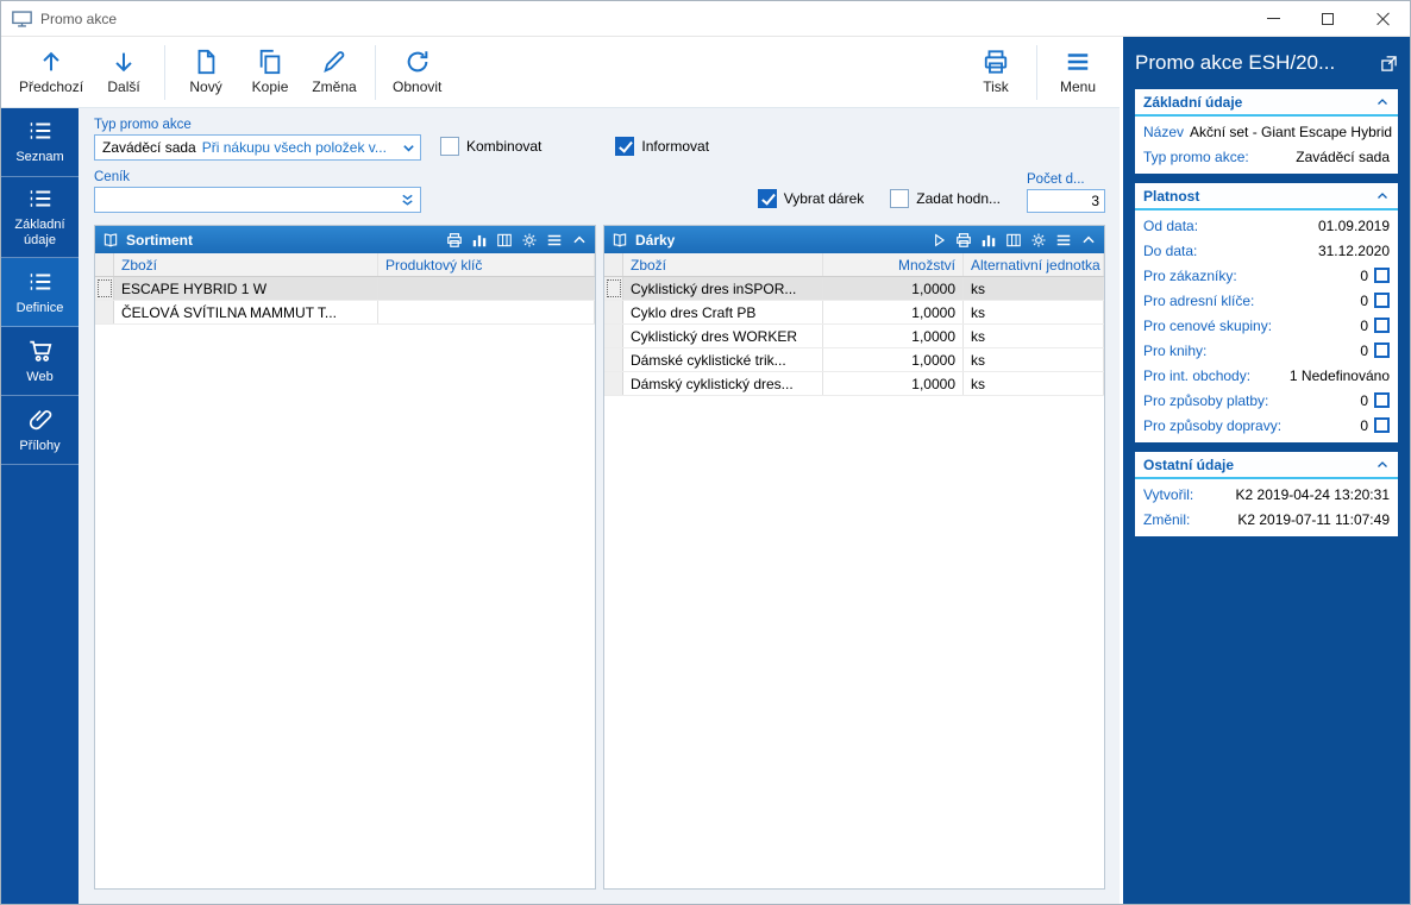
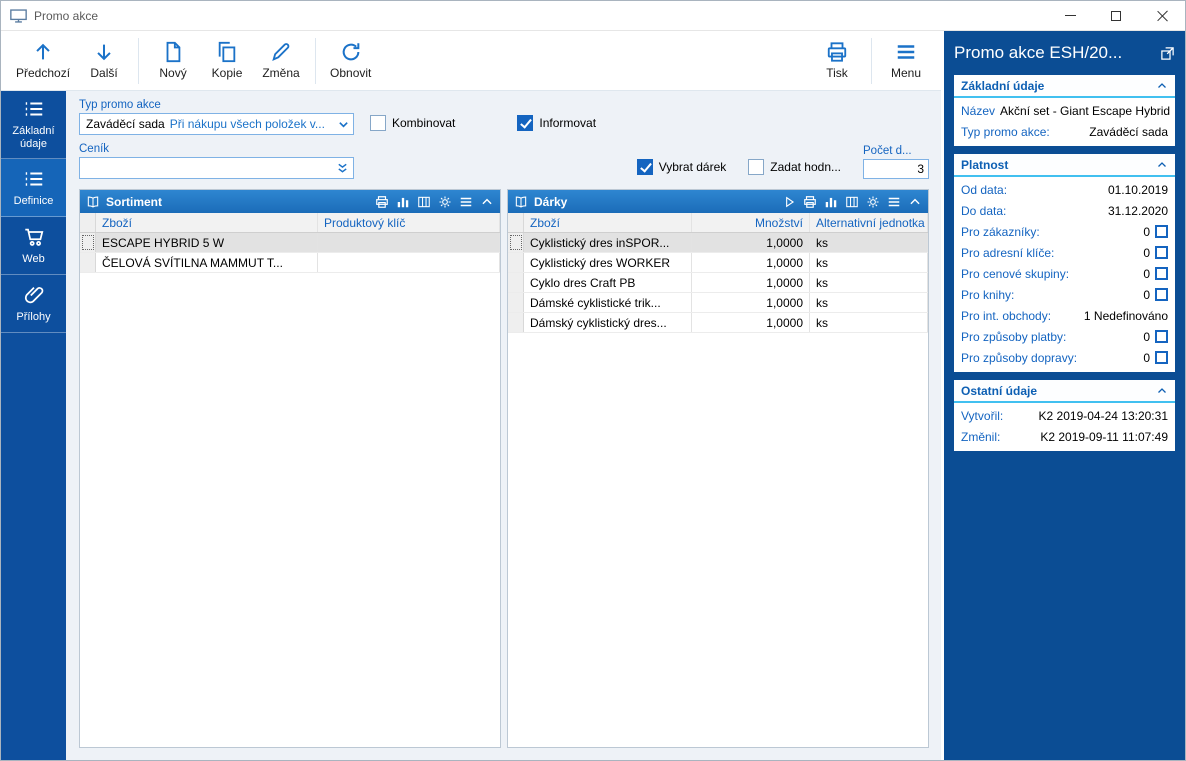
  Promo akce
  Předchozí
  Další
  Nový
  Kopie
  Změna
  Obnovit
  Tisk
  Menu
- Seznam
  Základní údaje
  Definice
  Web
  Přílohy
  Typ promo akce
  Zaváděcí sada
  Při nákupu všech položek v...
  Kombinovat
  Informovat
  Ceník
  Vybrat dárek
  Zadat hodn...
  Počet d...
  3
  Sortiment
  Zboží
  Produktový klíč
- ESCAPE HYBRID 1 W
+ ESCAPE HYBRID 5 W
  ČELOVÁ SVÍTILNA MAMMUT T...
  Dárky
  Zboží
  Množství
  Alternativní jednotka
  Cyklistický dres inSPOR...
  1,0000
  ks
- Cyklo dres Craft PB
+ Cyklistický dres WORKER
  1,0000
  ks
- Cyklistický dres WORKER
+ Cyklo dres Craft PB
  1,0000
  ks
  Dámské cyklistické trik...
  1,0000
  ks
  Dámský cyklistický dres...
  1,0000
  ks
  Promo akce ESH/20...
  Základní údaje
  Název
  Akční set - Giant Escape Hybrid
  Typ promo akce:
  Zaváděcí sada
  Platnost
  Od data:
- 01.09.2019
+ 01.10.2019
  Do data:
  31.12.2020
  Pro zákazníky:
  0
  Pro adresní klíče:
  0
  Pro cenové skupiny:
  0
  Pro knihy:
  0
  Pro int. obchody:
  1 Nedefinováno
  Pro způsoby platby:
  0
  Pro způsoby dopravy:
  0
  Ostatní údaje
  Vytvořil:
  K2 2019-04-24 13:20:31
  Změnil:
- K2 2019-07-11 11:07:49
+ K2 2019-09-11 11:07:49
